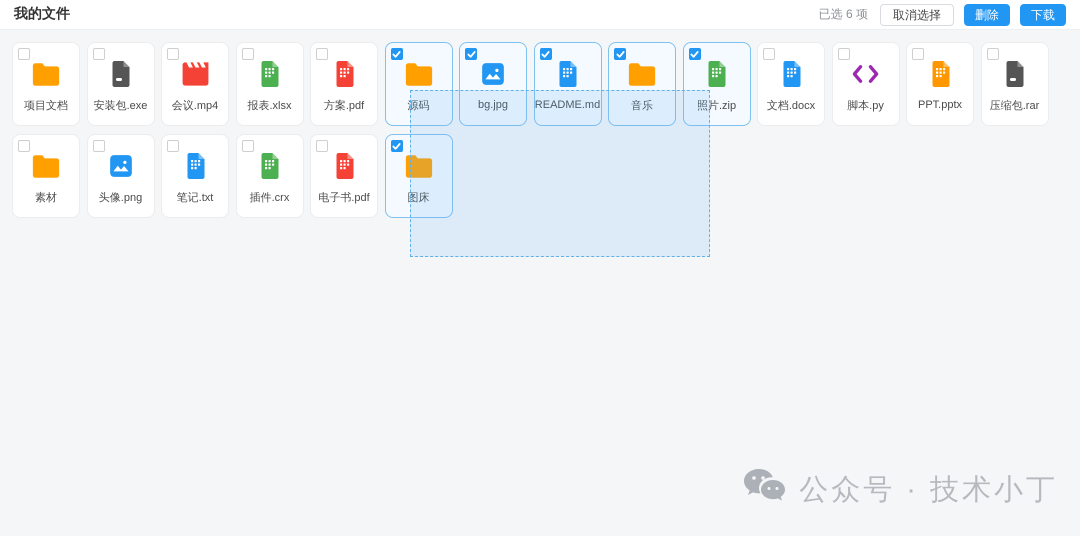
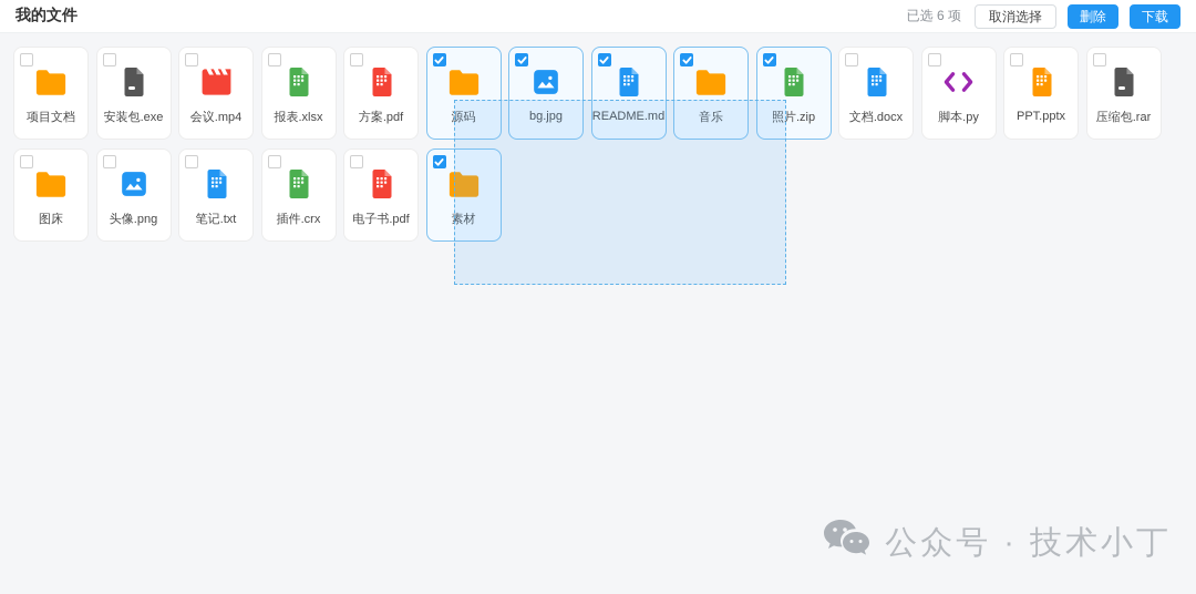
  我的文件
  已选 6 项
  取消选择
  删除
  下载
  项目文档
  安装包.exe
  会议.mp4
  报表.xlsx
  方案.pdf
  源码
  bg.jpg
  README.md
  音乐
  照片.zip
  文档.docx
  脚本.py
  PPT.pptx
  压缩包.rar
- 素材
+ 图床
  头像.png
  笔记.txt
  插件.crx
  电子书.pdf
- 图床
+ 素材
  公众号 · 技术小丁
